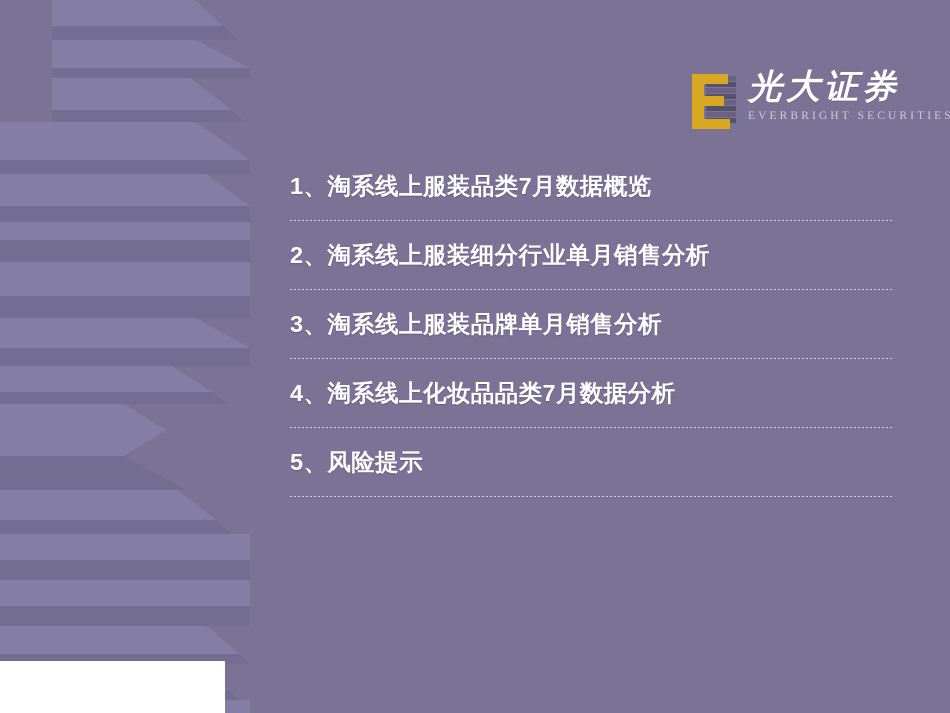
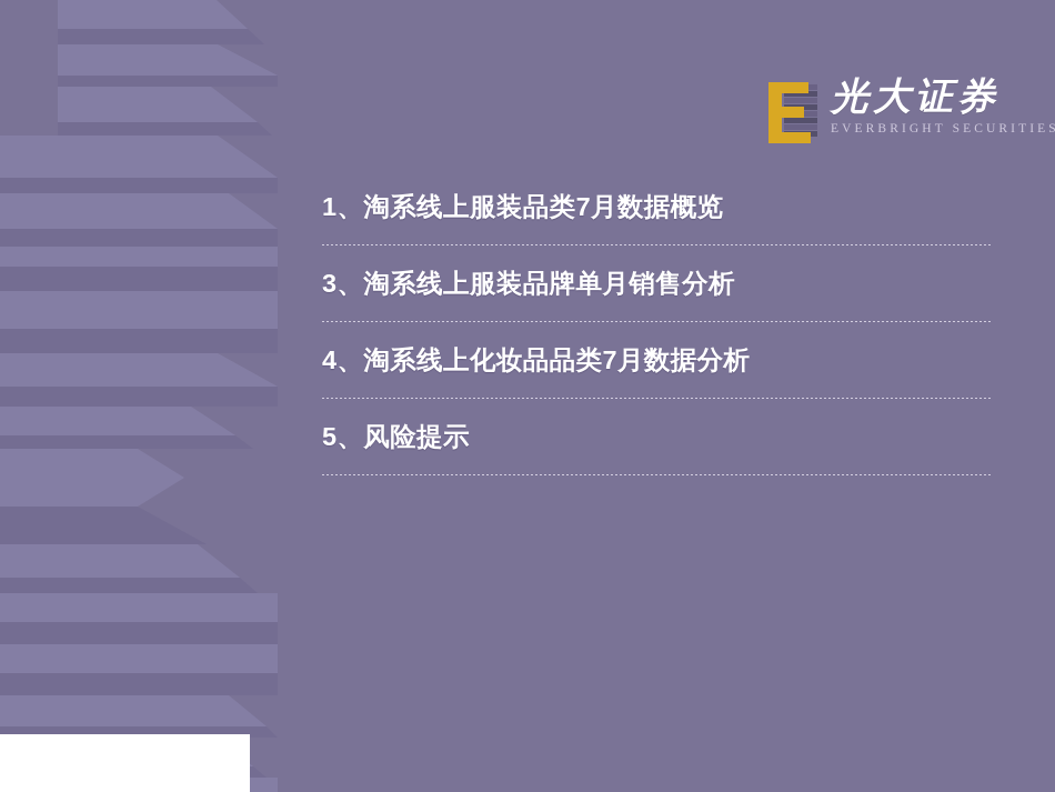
  光大证券
  EVERBRIGHT SECURITIES
  1、淘系线上服装品类7月数据概览
- 2、淘系线上服装细分行业单月销售分析
  3、淘系线上服装品牌单月销售分析
  4、淘系线上化妆品品类7月数据分析
  5、风险提示
